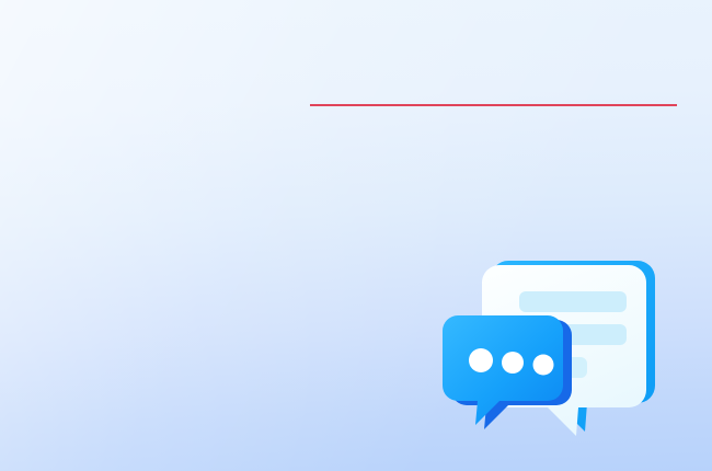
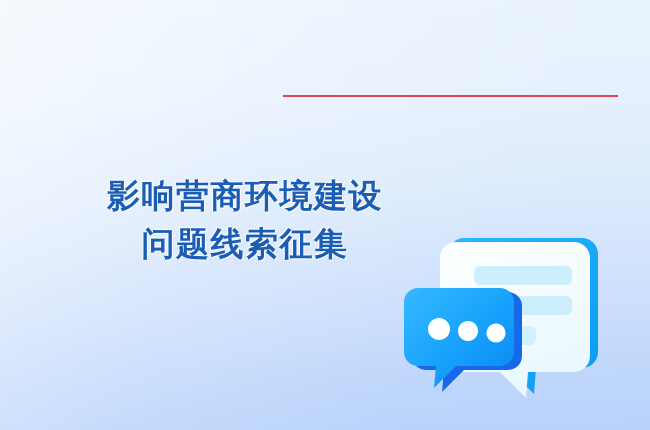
+ 影响营商环境建设
+ 问题线索征集
